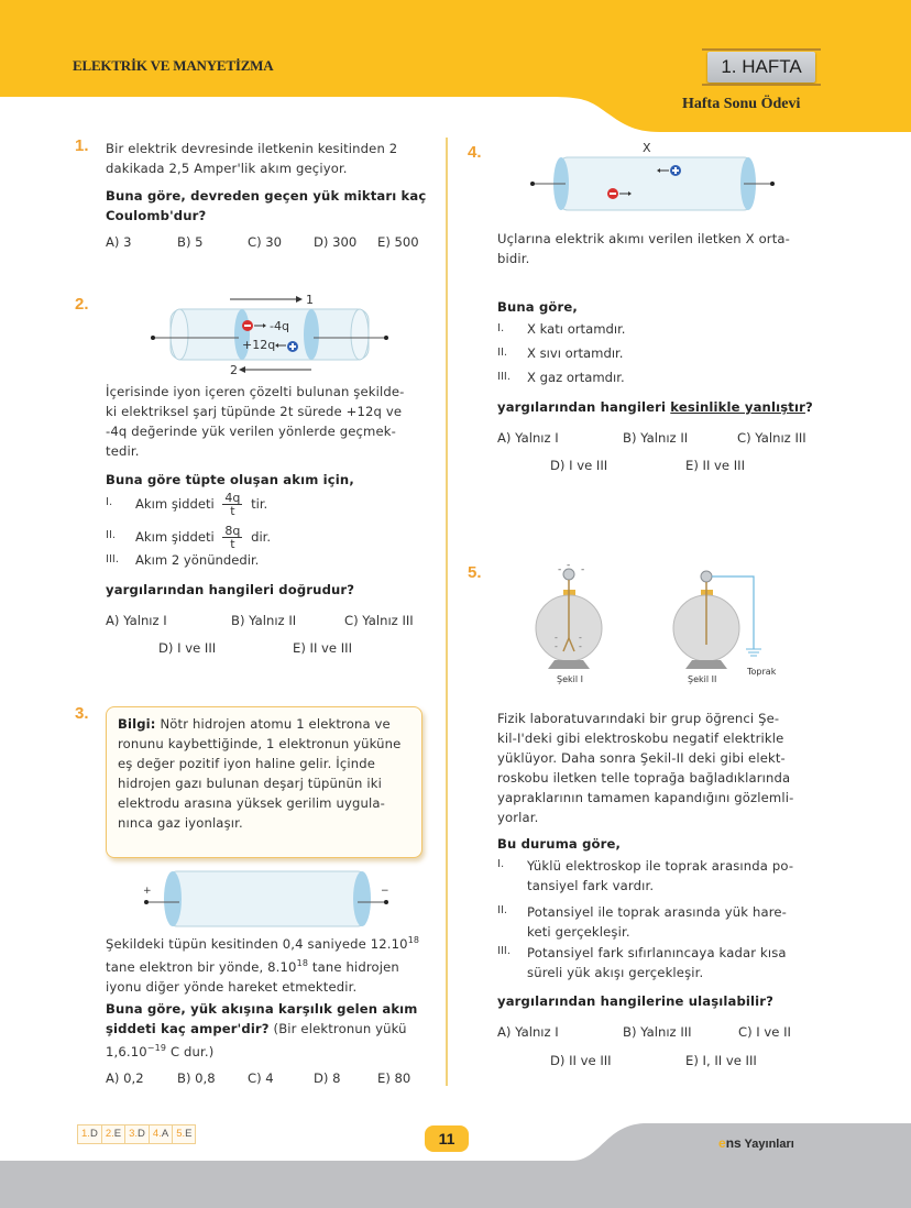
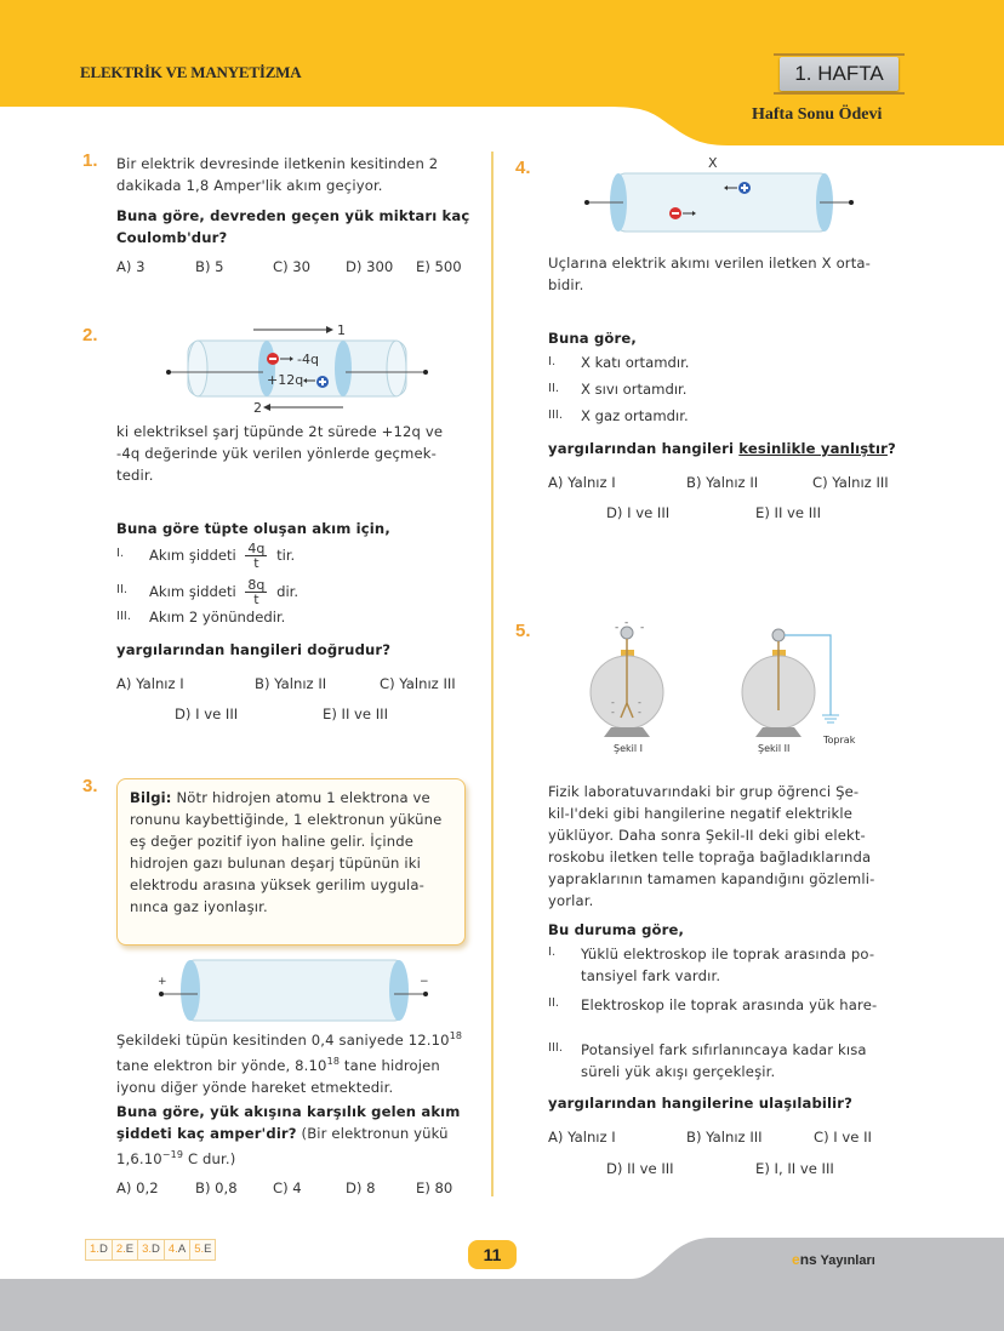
  ELEKTRİK VE MANYETİZMA
  1. HAFTA
  Hafta Sonu Ödevi
  1.
  Bir elektrik devresinde iletkenin kesitinden 2
- dakikada 2,5 Amper'lik akım geçiyor.
+ dakikada 1,8 Amper'lik akım geçiyor.
  Buna göre, devreden geçen yük miktarı kaç
  Coulomb'dur?
  A) 3
  B) 5
  C) 30
  D) 300
  E) 500
  2.
  1
  -4q
  +12q
  2
- İçerisinde iyon içeren çözelti bulunan şekilde-
  ki elektriksel şarj tüpünde 2t sürede +12q ve
  -4q değerinde yük verilen yönlerde geçmek-
  tedir.
  Buna göre tüpte oluşan akım için,
  I.
  Akım şiddeti
  4q
  t
  tir.
  II.
  Akım şiddeti
  8q
  t
  dir.
  III.
  Akım 2 yönündedir.
  yargılarından hangileri doğrudur?
  A) Yalnız I
  B) Yalnız II
  C) Yalnız III
  D) I ve III
  E) II ve III
  3.
  Bilgi: Nötr hidrojen atomu 1 elektrona ve
  ronunu kaybettiğinde, 1 elektronun yüküne
  eş değer pozitif iyon haline gelir. İçinde
  hidrojen gazı bulunan deşarj tüpünün iki
  elektrodu arasına yüksek gerilim uygula-
  nınca gaz iyonlaşır.
  +
  −
  Şekildeki tüpün kesitinden 0,4 saniyede 12.1018
  tane elektron bir yönde, 8.1018 tane hidrojen
  iyonu diğer yönde hareket etmektedir.
  Buna göre, yük akışına karşılık gelen akım
  şiddeti kaç amper'dir? (Bir elektronun yükü
  1,6.10−19 C dur.)
  A) 0,2
  B) 0,8
  C) 4
  D) 8
  E) 80
  4.
  X
  Uçlarına elektrik akımı verilen iletken X orta-
  bidir.
  Buna göre,
  I.
  X katı ortamdır.
  II.
  X sıvı ortamdır.
  III.
  X gaz ortamdır.
  yargılarından hangileri kesinlikle yanlıştır?
  A) Yalnız I
  B) Yalnız II
  C) Yalnız III
  D) I ve III
  E) II ve III
  5.
  -
  -
  -
  -
  -
  -
  -
  Şekil I
  Şekil II
  Toprak
  Fizik laboratuvarındaki bir grup öğrenci Şe-
- kil-I'deki gibi elektroskobu negatif elektrikle
+ kil-I'deki gibi hangilerine negatif elektrikle
  yüklüyor. Daha sonra Şekil-II deki gibi elekt-
  roskobu iletken telle toprağa bağladıklarında
  yapraklarının tamamen kapandığını gözlemli-
  yorlar.
  Bu duruma göre,
  I.
  Yüklü elektroskop ile toprak arasında po-
  tansiyel fark vardır.
  II.
- Potansiyel ile toprak arasında yük hare-
+ Elektroskop ile toprak arasında yük hare-
- keti gerçekleşir.
  III.
  Potansiyel fark sıfırlanıncaya kadar kısa
  süreli yük akışı gerçekleşir.
  yargılarından hangilerine ulaşılabilir?
  A) Yalnız I
  B) Yalnız III
  C) I ve II
  D) II ve III
  E) I, II ve III
  1.D
  2.E
  3.D
  4.A
  5.E
  11
  ens Yayınları
